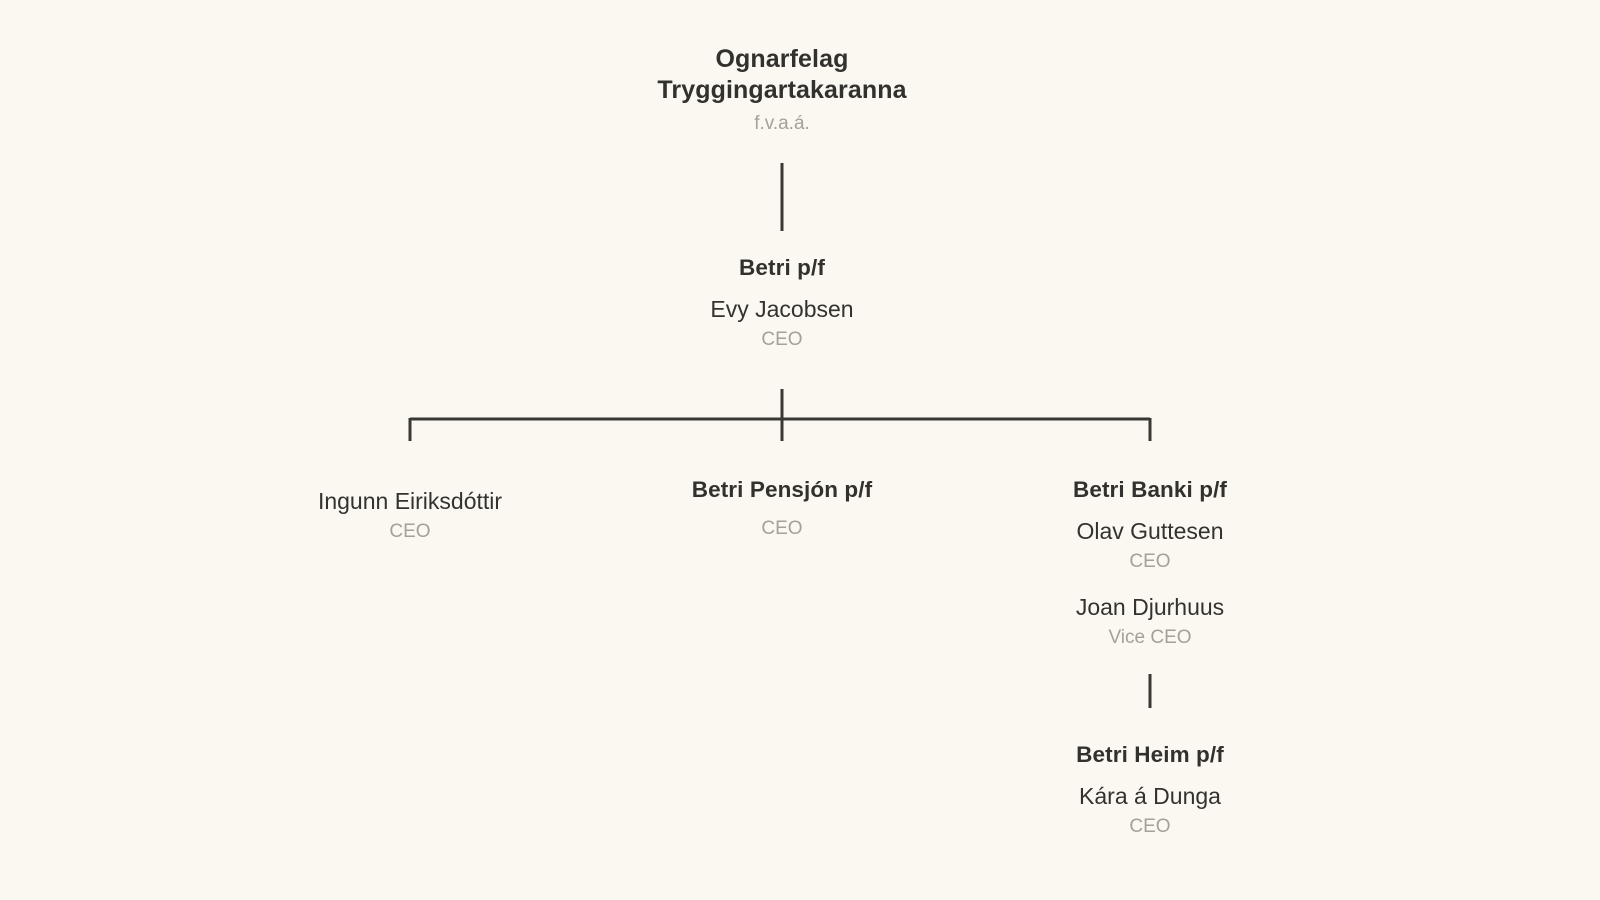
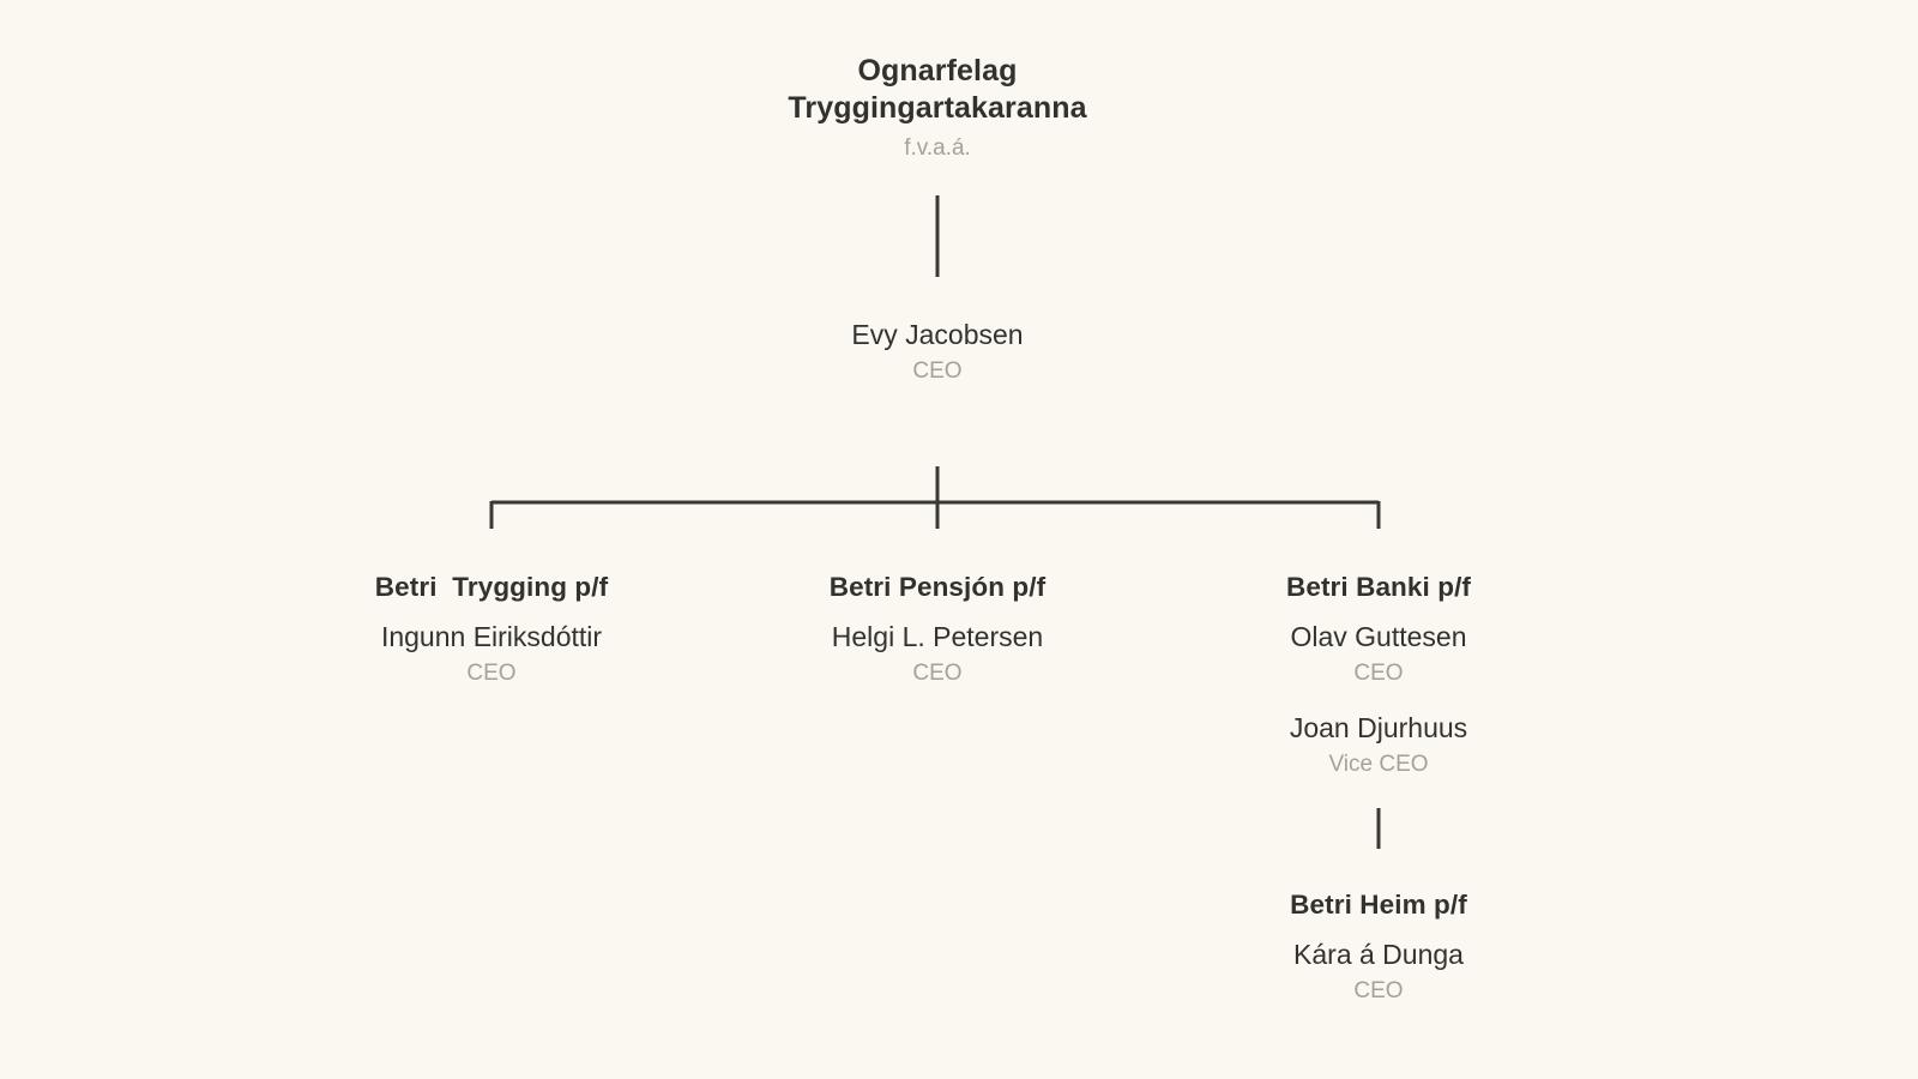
  Ognarfelag
  Tryggingartakaranna
  f.v.a.á.
- Betri p/f
  Evy Jacobsen
  CEO
+ Betri Trygging p/f
  Ingunn Eiriksdóttir
  CEO
  Betri Pensjón p/f
+ Helgi L. Petersen
  CEO
  Betri Banki p/f
  Olav Guttesen
  CEO
  Joan Djurhuus
  Vice CEO
  Betri Heim p/f
  Kára á Dunga
  CEO
